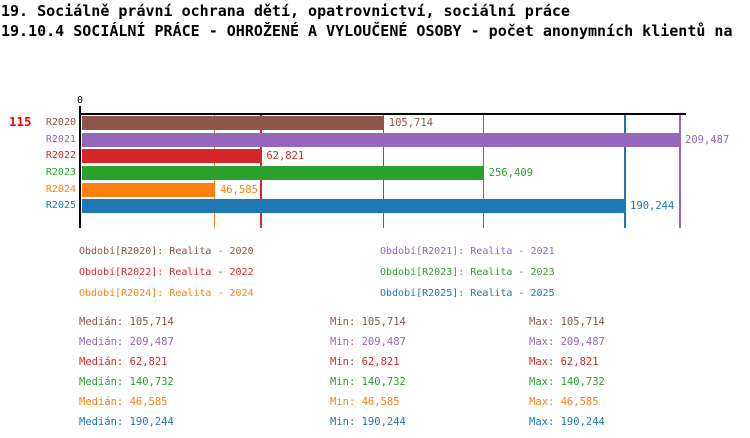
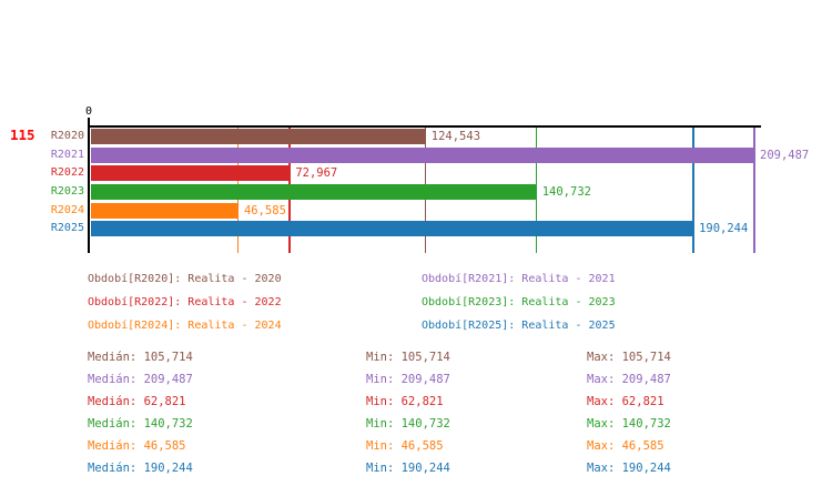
- 19. Sociálně právní ochrana dětí, opatrovnictví, sociální práce
- 19.10.4 SOCIÁLNÍ PRÁCE - OHROŽENÉ A VYLOUČENÉ OSOBY - počet anonymních klientů na
  115
  0
  R2020
- 105,714
+ 124,543
  R2021
  209,487
  R2022
- 62,821
+ 72,967
  R2023
- 256,409
+ 140,732
  R2024
  46,585
  R2025
  190,244
  Období[R2020]: Realita - 2020
  Období[R2021]: Realita - 2021
  Období[R2022]: Realita - 2022
  Období[R2023]: Realita - 2023
  Období[R2024]: Realita - 2024
  Období[R2025]: Realita - 2025
  Medián: 105,714
  Min: 105,714
  Max: 105,714
  Medián: 209,487
  Min: 209,487
  Max: 209,487
  Medián: 62,821
  Min: 62,821
  Max: 62,821
  Medián: 140,732
  Min: 140,732
  Max: 140,732
  Medián: 46,585
  Min: 46,585
  Max: 46,585
  Medián: 190,244
  Min: 190,244
  Max: 190,244
